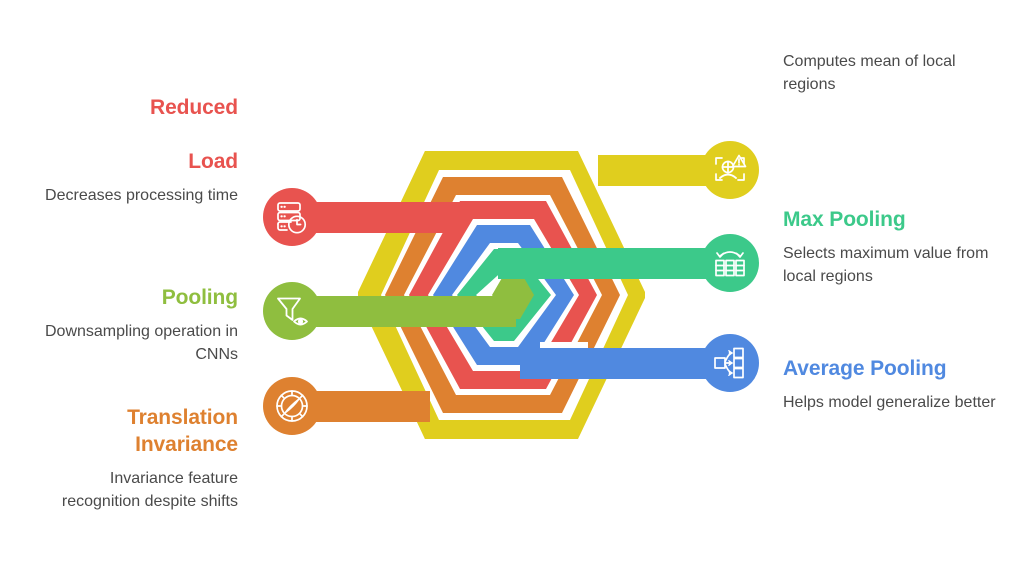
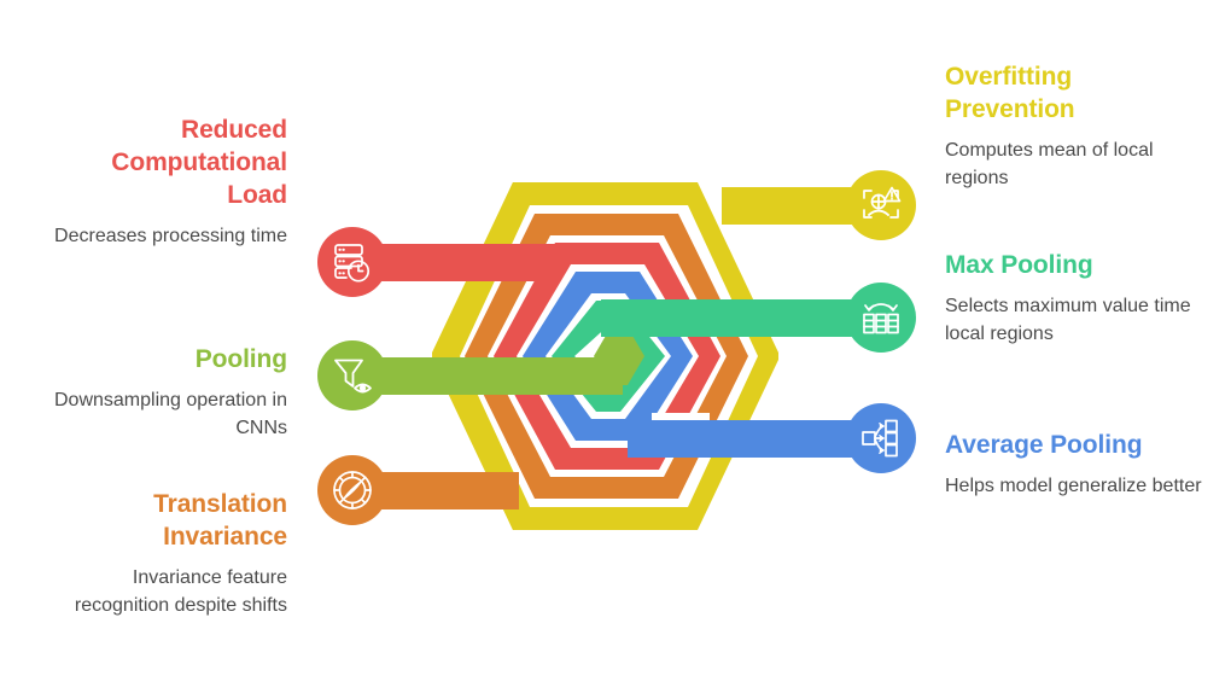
  Reduced
+ Computational
  Load
  Decreases processing time
  Pooling
  Downsampling operation in CNNs
  Translation
  Invariance
  Invariance feature recognition despite shifts
+ Overfitting
+ Prevention
  Computes mean of local regions
  Max Pooling
- Selects maximum value from local regions
+ Selects maximum value time local regions
  Average Pooling
  Helps model generalize better
